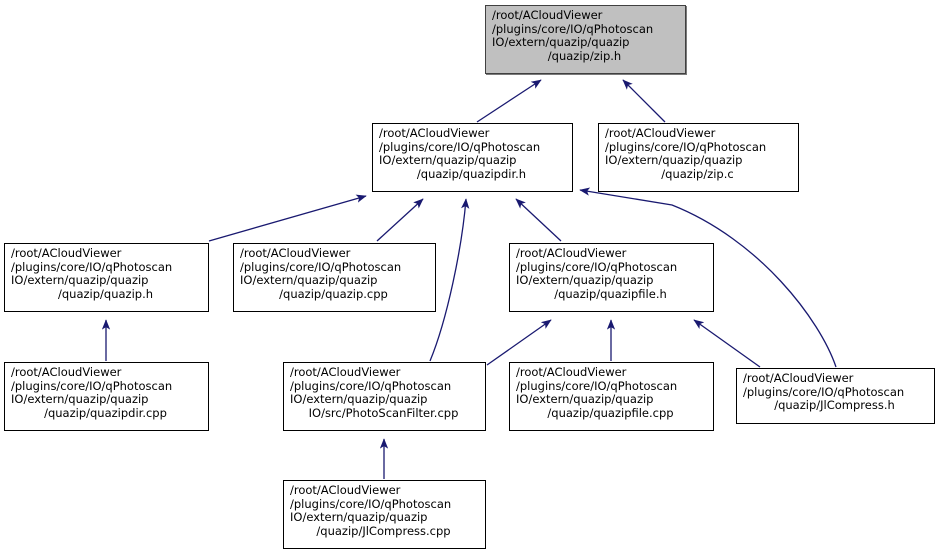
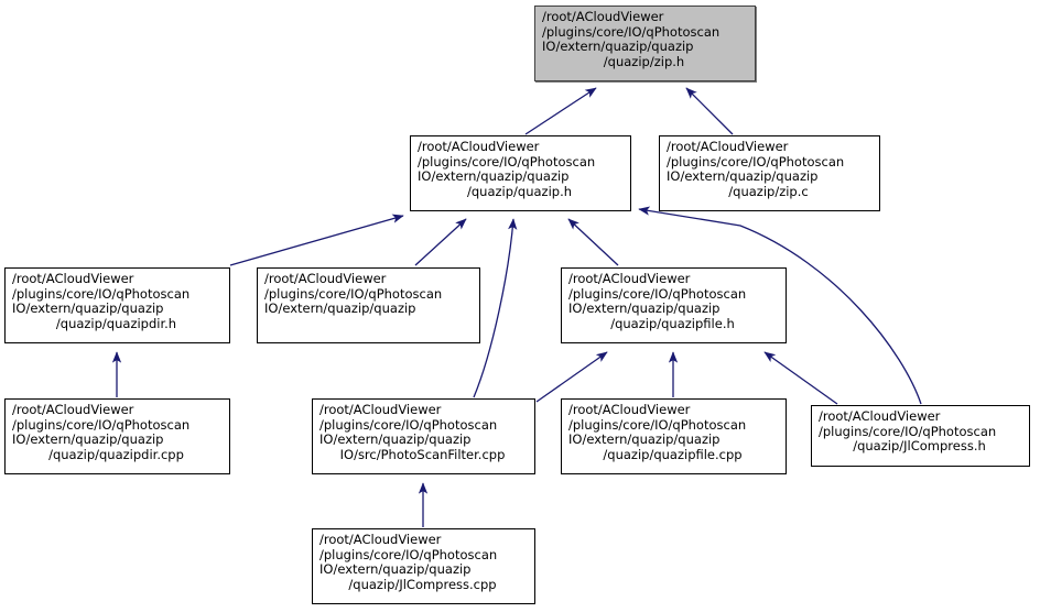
  /root/ACloudViewer
  /plugins/core/IO/qPhotoscan
  IO/extern/quazip/quazip
  /quazip/zip.h
  /root/ACloudViewer
  /plugins/core/IO/qPhotoscan
  IO/extern/quazip/quazip
- /quazip/quazipdir.h
+ /quazip/quazip.h
  /root/ACloudViewer
  /plugins/core/IO/qPhotoscan
  IO/extern/quazip/quazip
  /quazip/zip.c
  /root/ACloudViewer
  /plugins/core/IO/qPhotoscan
  IO/extern/quazip/quazip
- /quazip/quazip.h
+ /quazip/quazipdir.h
  /root/ACloudViewer
  /plugins/core/IO/qPhotoscan
  IO/extern/quazip/quazip
- /quazip/quazip.cpp
  /root/ACloudViewer
  /plugins/core/IO/qPhotoscan
  IO/extern/quazip/quazip
  /quazip/quazipfile.h
  /root/ACloudViewer
  /plugins/core/IO/qPhotoscan
  IO/extern/quazip/quazip
  /quazip/quazipdir.cpp
  /root/ACloudViewer
  /plugins/core/IO/qPhotoscan
  IO/extern/quazip/quazip
  IO/src/PhotoScanFilter.cpp
  /root/ACloudViewer
  /plugins/core/IO/qPhotoscan
  IO/extern/quazip/quazip
  /quazip/quazipfile.cpp
  /root/ACloudViewer
  /plugins/core/IO/qPhotoscan
  /quazip/JlCompress.h
  /root/ACloudViewer
  /plugins/core/IO/qPhotoscan
  IO/extern/quazip/quazip
  /quazip/JlCompress.cpp
